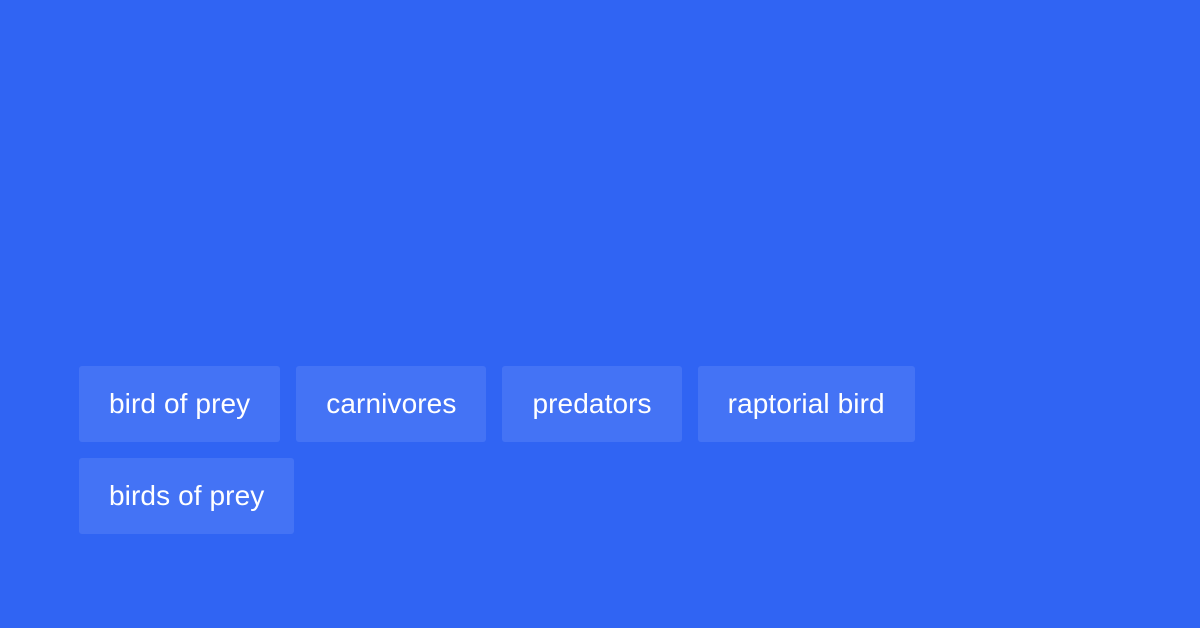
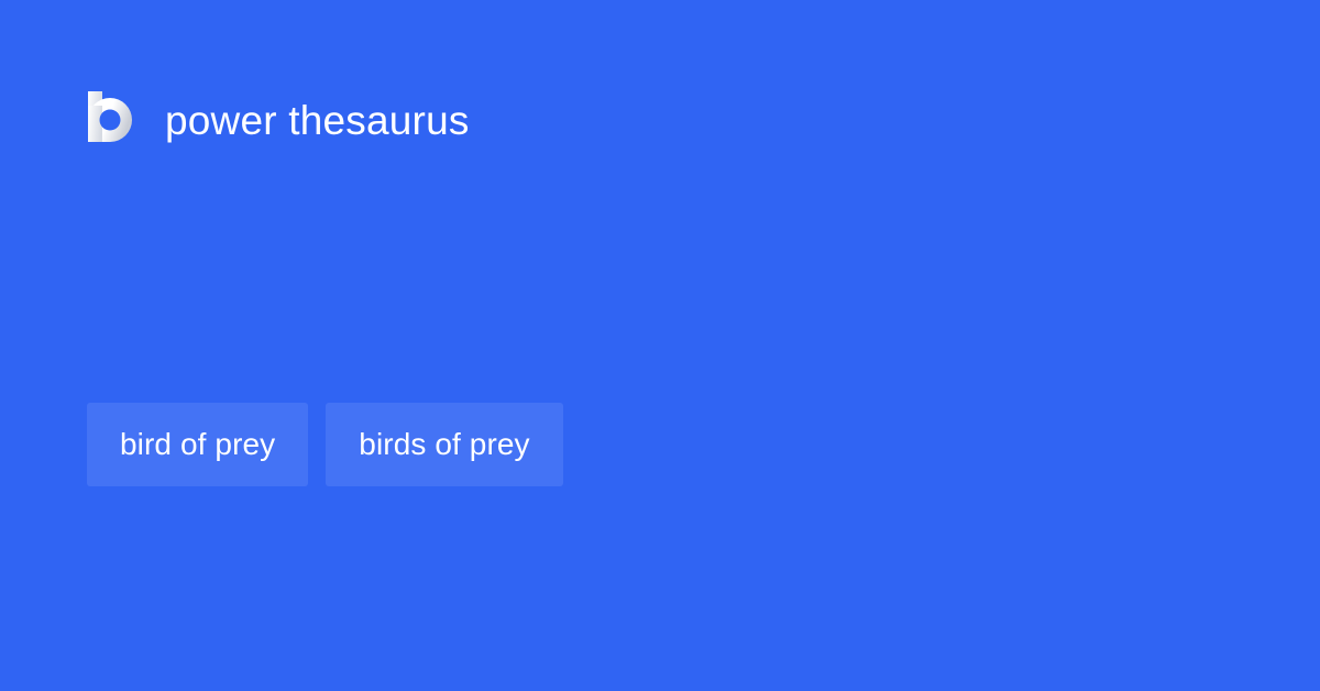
+ power thesaurus
  bird of prey
- carnivores
- predators
- raptorial bird
  birds of prey
